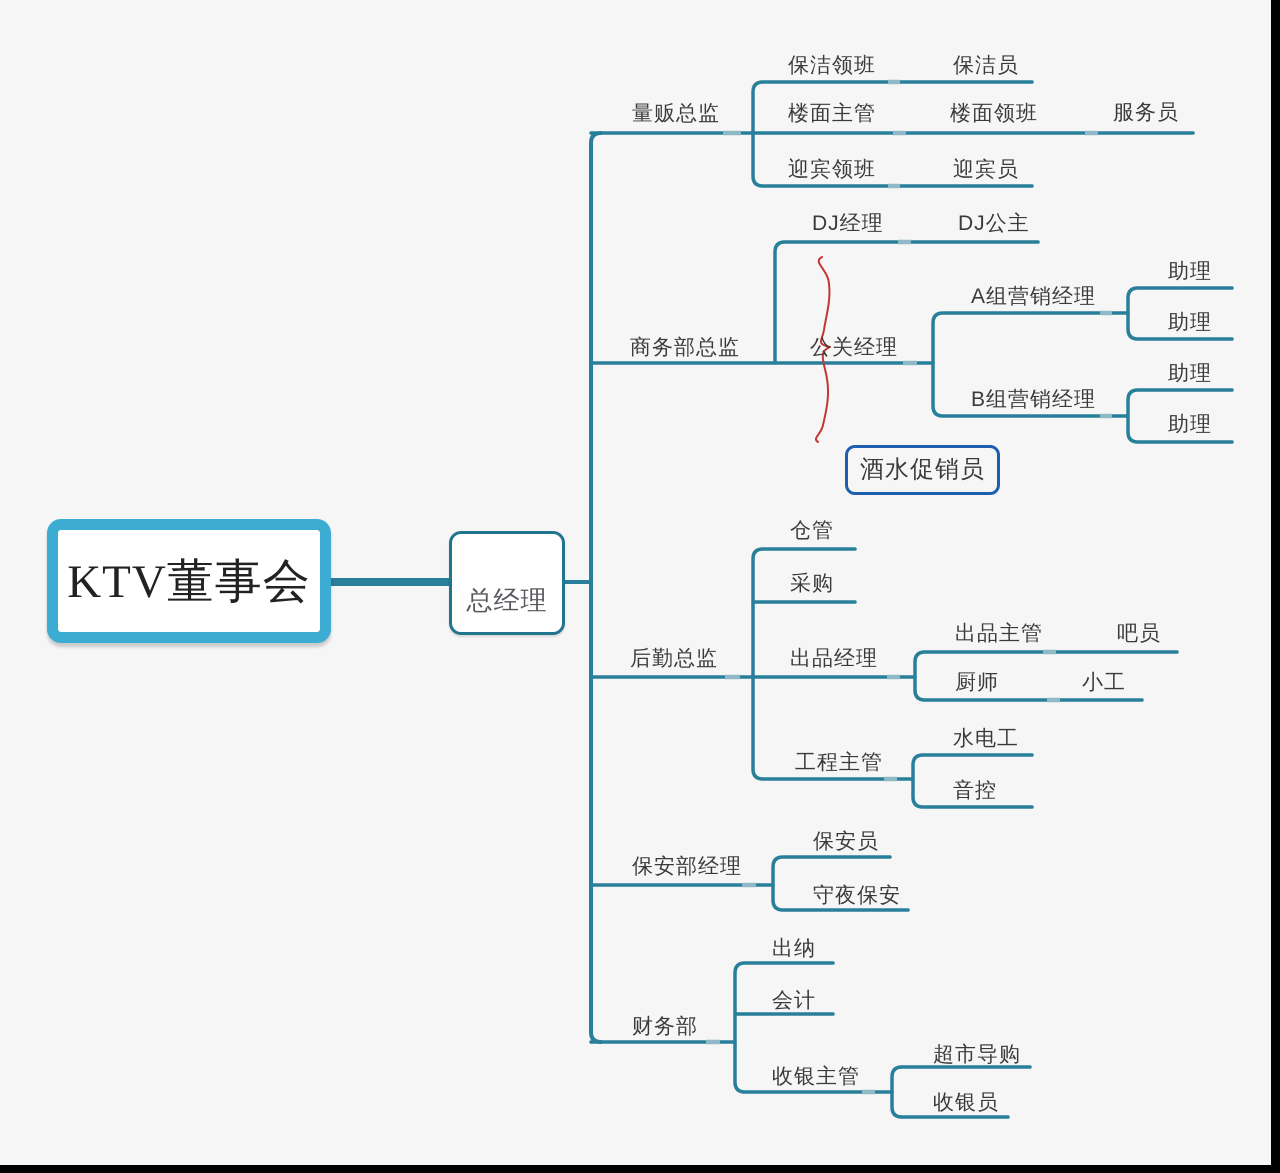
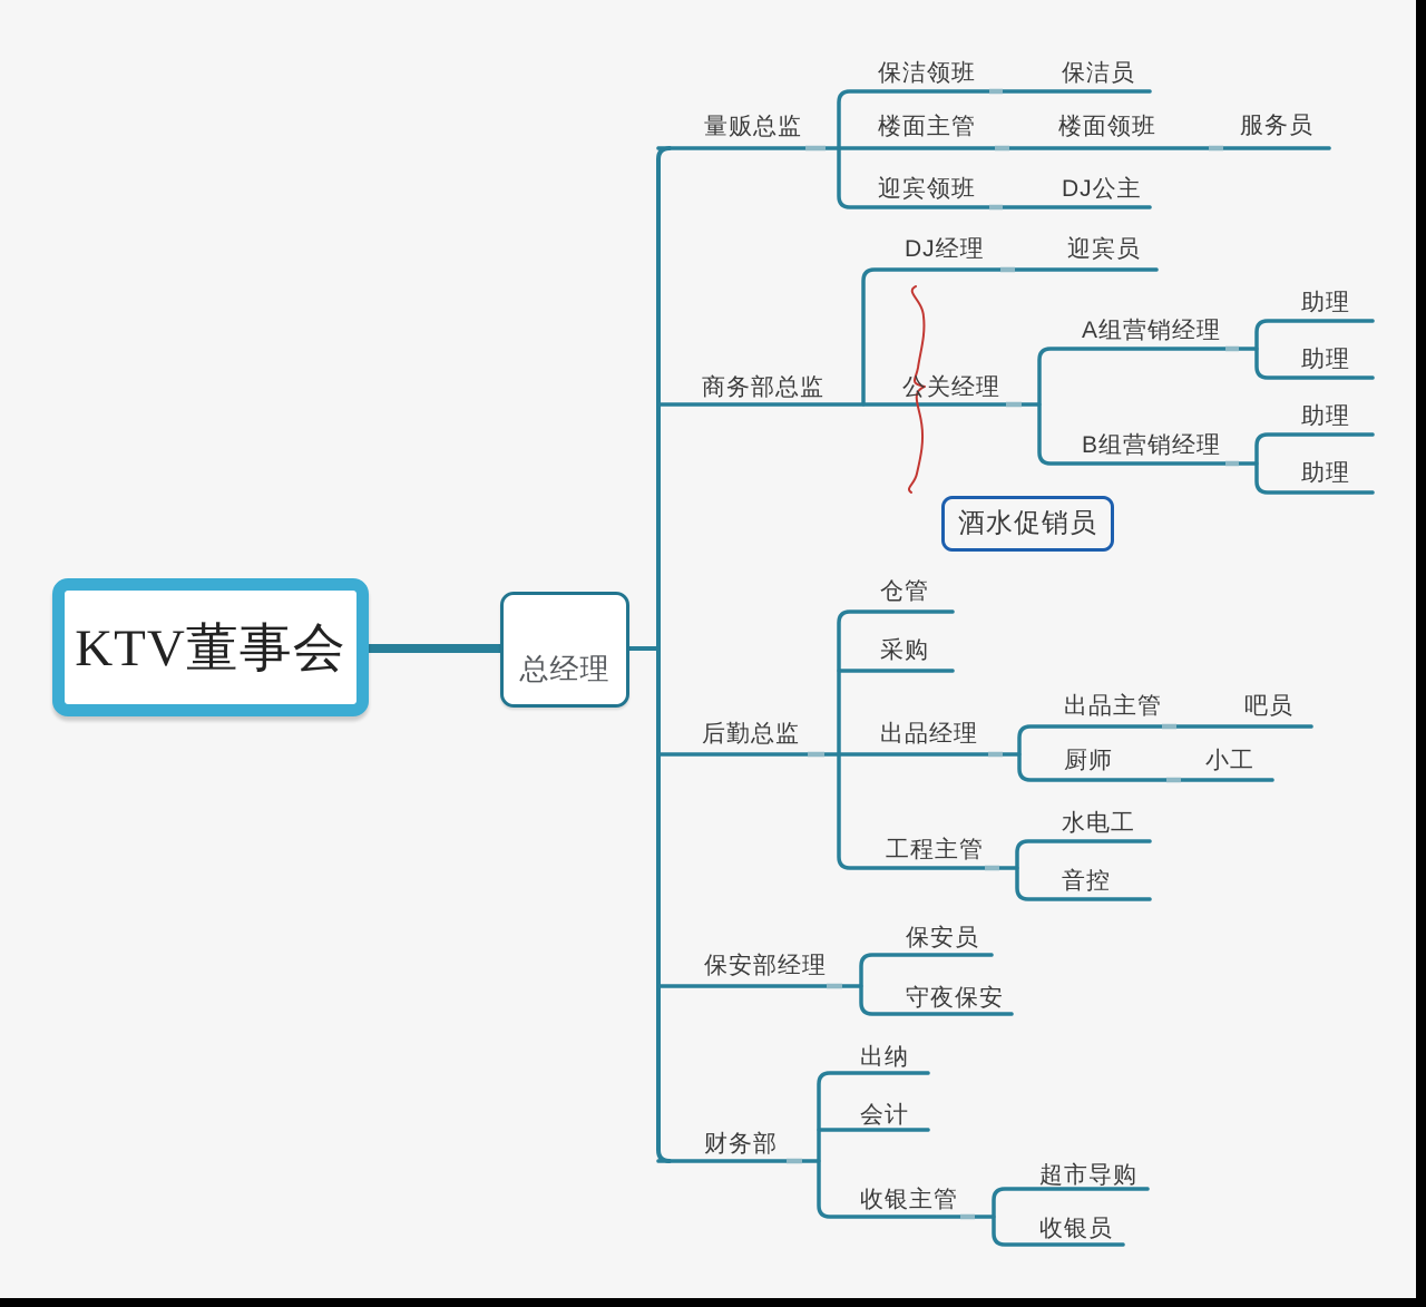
  KTV董事会
  总经理
  酒水促销员
  量贩总监
  保洁领班
  保洁员
  楼面主管
  楼面领班
  服务员
  迎宾领班
- 迎宾员
+ DJ公主
  商务部总监
  DJ经理
- DJ公主
+ 迎宾员
  公关经理
  A组营销经理
  助理
  助理
  B组营销经理
  助理
  助理
  后勤总监
  仓管
  采购
  出品经理
  出品主管
  吧员
  厨师
  小工
  工程主管
  水电工
  音控
  保安部经理
  保安员
  守夜保安
  财务部
  出纳
  会计
  收银主管
  超市导购
  收银员
